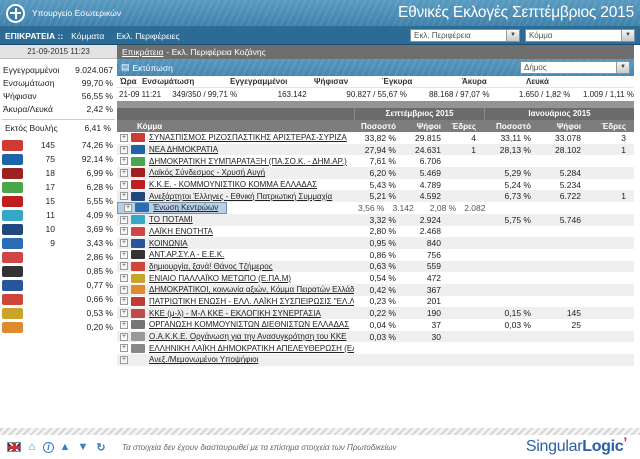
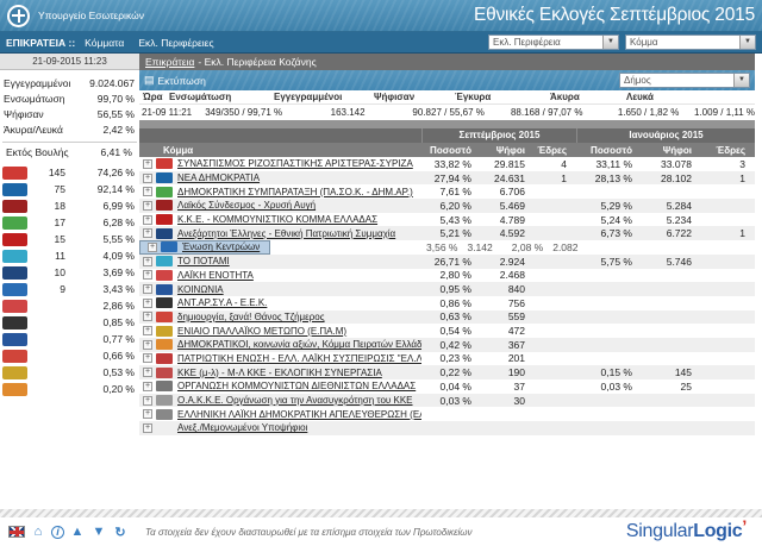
  Υπουργείο Εσωτερικών
  Εθνικές Εκλογές Σεπτέμβριος 2015
  ΕΠΙΚΡΑΤΕΙΑ ::
  Κόμματα
  Εκλ. Περιφέρειες
  Εκλ. Περιφέρεια
  Κόμμα
  21-09-2015 11:23
  Εγγεγραμμένοι
  9.024.067
  Ενσωμάτωση
  99,70 %
  Ψήφισαν
  56,55 %
  Άκυρα/Λευκά
  2,42 %
  Εκτός Βουλής
  6,41 %
  145
  74,26 %
  75
  92,14 %
  18
  6,99 %
  17
  6,28 %
  15
  5,55 %
  11
  4,09 %
  10
  3,69 %
  9
  3,43 %
  2,86 %
  0,85 %
  0,77 %
  0,66 %
  0,53 %
  0,20 %
  Επικράτεια
  - Εκλ. Περιφέρεια Κοζάνης
  ▤
  Εκτύπωση
  Δήμος
  Ώρα
  Ενσωμάτωση
  Εγγεγραμμένοι
  Ψήφισαν
  Έγκυρα
  Άκυρα
  Λευκά
  21-09 11:21
  349/350 / 99,71 %
  163.142
  90.827 / 55,67 %
  88.168 / 97,07 %
  1.650 / 1,82 %
  1.009 / 1,11 %
  Σεπτέμβριος 2015
  Ιανουάριος 2015
  Κόμμα
  Ποσοστό
  Ψήφοι
  Έδρες
  Ποσοστό
  Ψήφοι
  Έδρες
  ΣΥΝΑΣΠΙΣΜΟΣ ΡΙΖΟΣΠΑΣΤΙΚΗΣ ΑΡΙΣΤΕΡΑΣ-ΣΥΡΙΖΑ
  33,82 %
  29.815
  4
  33,11 %
  33.078
  3
  ΝΕΑ ΔΗΜΟΚΡΑΤΙΑ
  27,94 %
  24.631
  1
  28,13 %
  28.102
  1
  ΔΗΜΟΚΡΑΤΙΚΗ ΣΥΜΠΑΡΑΤΑΞΗ (ΠΑ.ΣΟ.Κ. - ΔΗΜ.ΑΡ.)
  7,61 %
  6.706
  Λαϊκός Σύνδεσμος - Χρυσή Αυγή
  6,20 %
  5.469
  5,29 %
  5.284
  Κ.Κ.Ε. - ΚΟΜΜΟΥΝΙΣΤΙΚΟ ΚΟΜΜΑ ΕΛΛΑΔΑΣ
  5,43 %
  4.789
  5,24 %
  5.234
  Ανεξάρτητοι Έλληνες - Εθνική Πατριωτική Συμμαχία
  5,21 %
  4.592
  6,73 %
  6.722
  1
  Ένωση Κεντρώων
  3,56 %
  3.142
  2,08 %
  2.082
  ΤΟ ΠΟΤΑΜΙ
- 3,32 %
+ 26,71 %
  2.924
  5,75 %
  5.746
  ΛΑΪΚΗ ΕΝΟΤΗΤΑ
  2,80 %
  2.468
  ΚΟΙΝΩΝΙΑ
  0,95 %
  840
  ΑΝΤ.ΑΡ.ΣΥ.Α - Ε.Ε.Κ.
  0,86 %
  756
  δημιουργία, ξανά! Θάνος Τζήμερος
  0,63 %
  559
  ΕΝΙΑΙΟ ΠΑΛΛΑΪΚΟ ΜΕΤΩΠΟ (Ε.ΠΑ.Μ)
  0,54 %
  472
  ΔΗΜΟΚΡΑΤΙΚΟΙ, κοινωνία αξιών, Κόμμα Πειρατών Ελλάδ
  0,42 %
  367
  ΠΑΤΡΙΩΤΙΚΗ ΕΝΩΣΗ - ΕΛΛ. ΛΑΪΚΗ ΣΥΣΠΕΙΡΩΣΙΣ "ΕΛ.Λ
  0,23 %
  201
  ΚΚΕ (μ-λ) - Μ-Λ ΚΚΕ - ΕΚΛΟΓΙΚΗ ΣΥΝΕΡΓΑΣΙΑ
  0,22 %
  190
  0,15 %
  145
  ΟΡΓΑΝΩΣΗ ΚΟΜΜΟΥΝΙΣΤΩΝ ΔΙΕΘΝΙΣΤΩΝ ΕΛΛΑΔΑΣ
  0,04 %
  37
  0,03 %
  25
  Ο.Α.Κ.Κ.Ε. Οργάνωση για την Ανασυγκρότηση του ΚΚΕ
  0,03 %
  30
  ΕΛΛΗΝΙΚΗ ΛΑΪΚΗ ΔΗΜΟΚΡΑΤΙΚΗ ΑΠΕΛΕΥΘΕΡΩΣΗ (Ε
  Ανεξ./Μεμονωμένοι Υποψήφιοι
  ⌂
  i
  ▲
  ▼
  ↻
  Τα στοιχεία δεν έχουν διασταυρωθεί με τα επίσημα στοιχεία των Πρωτοδικείων
  SingularLogic’
